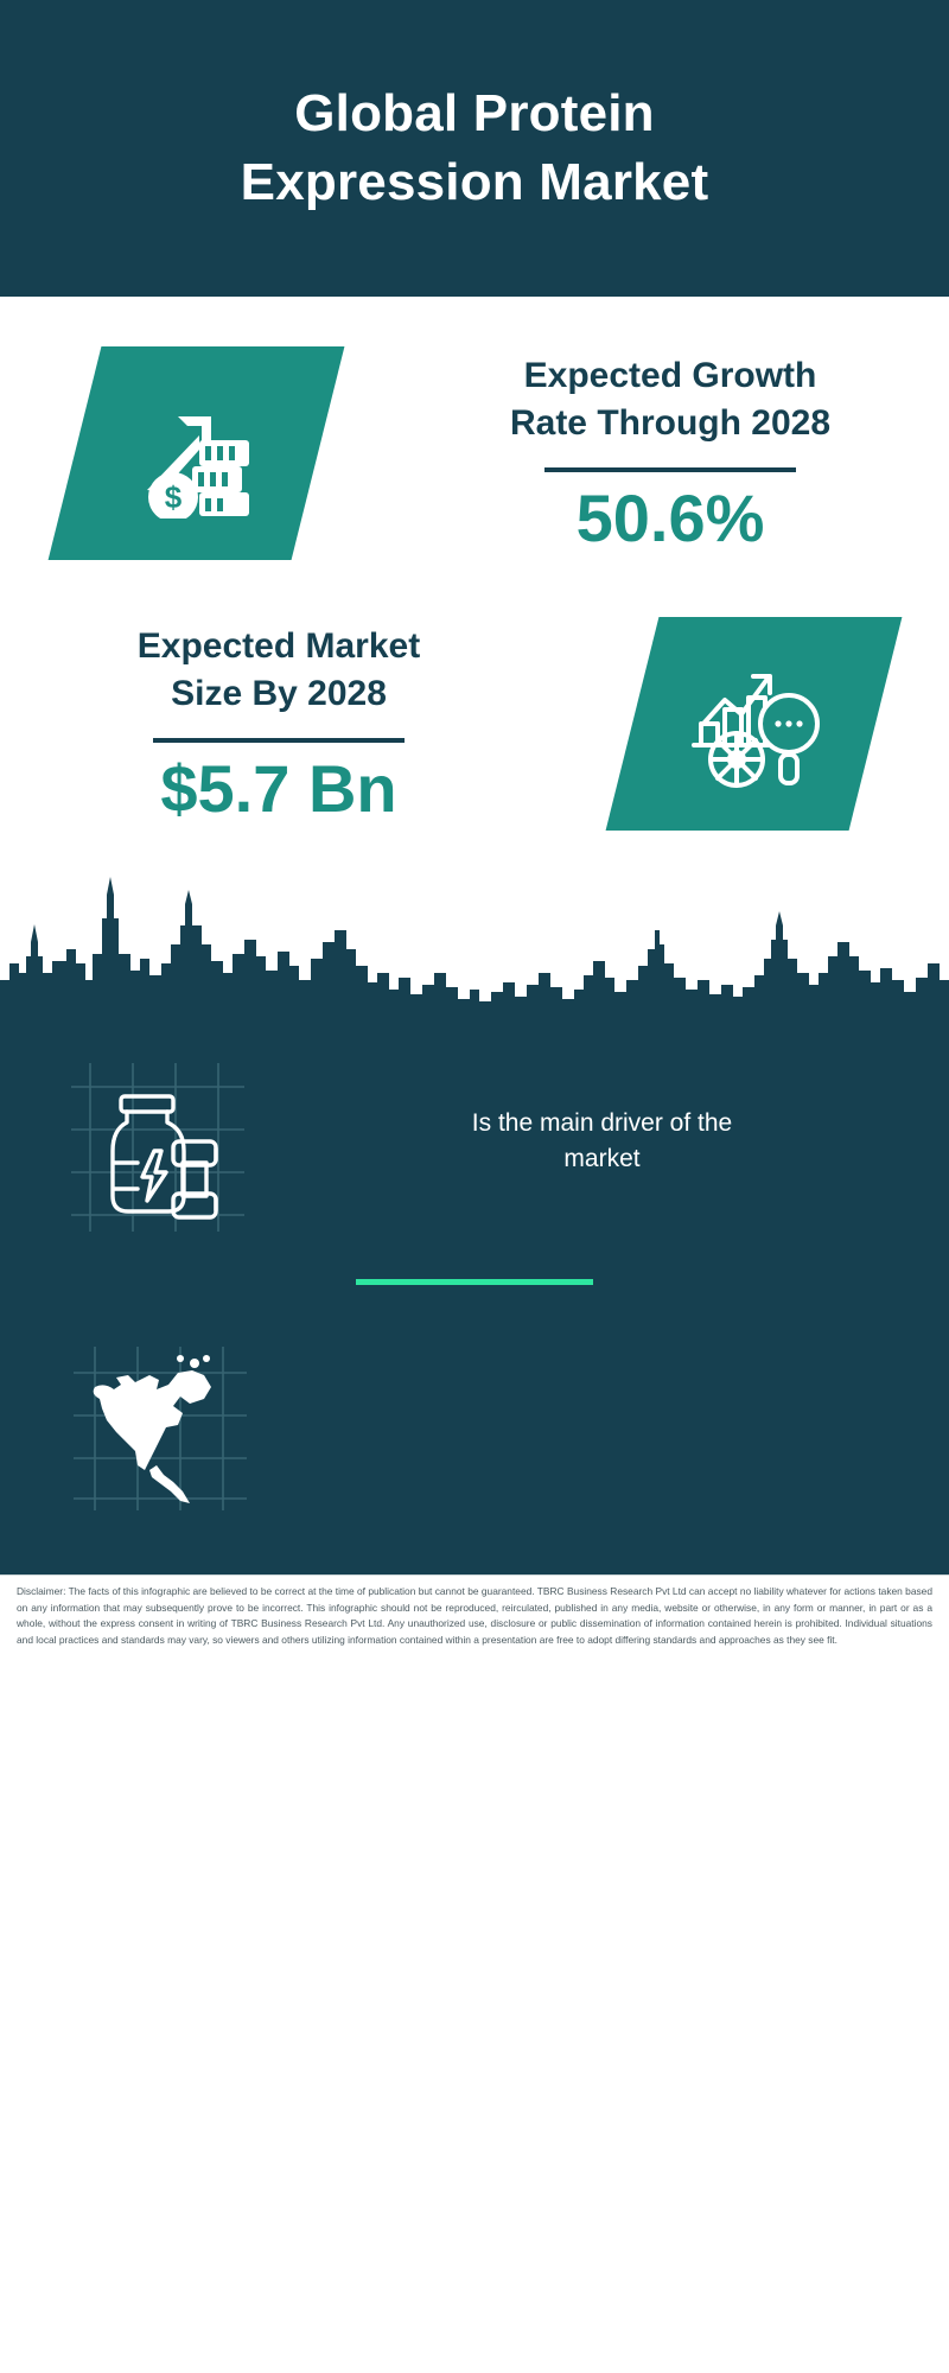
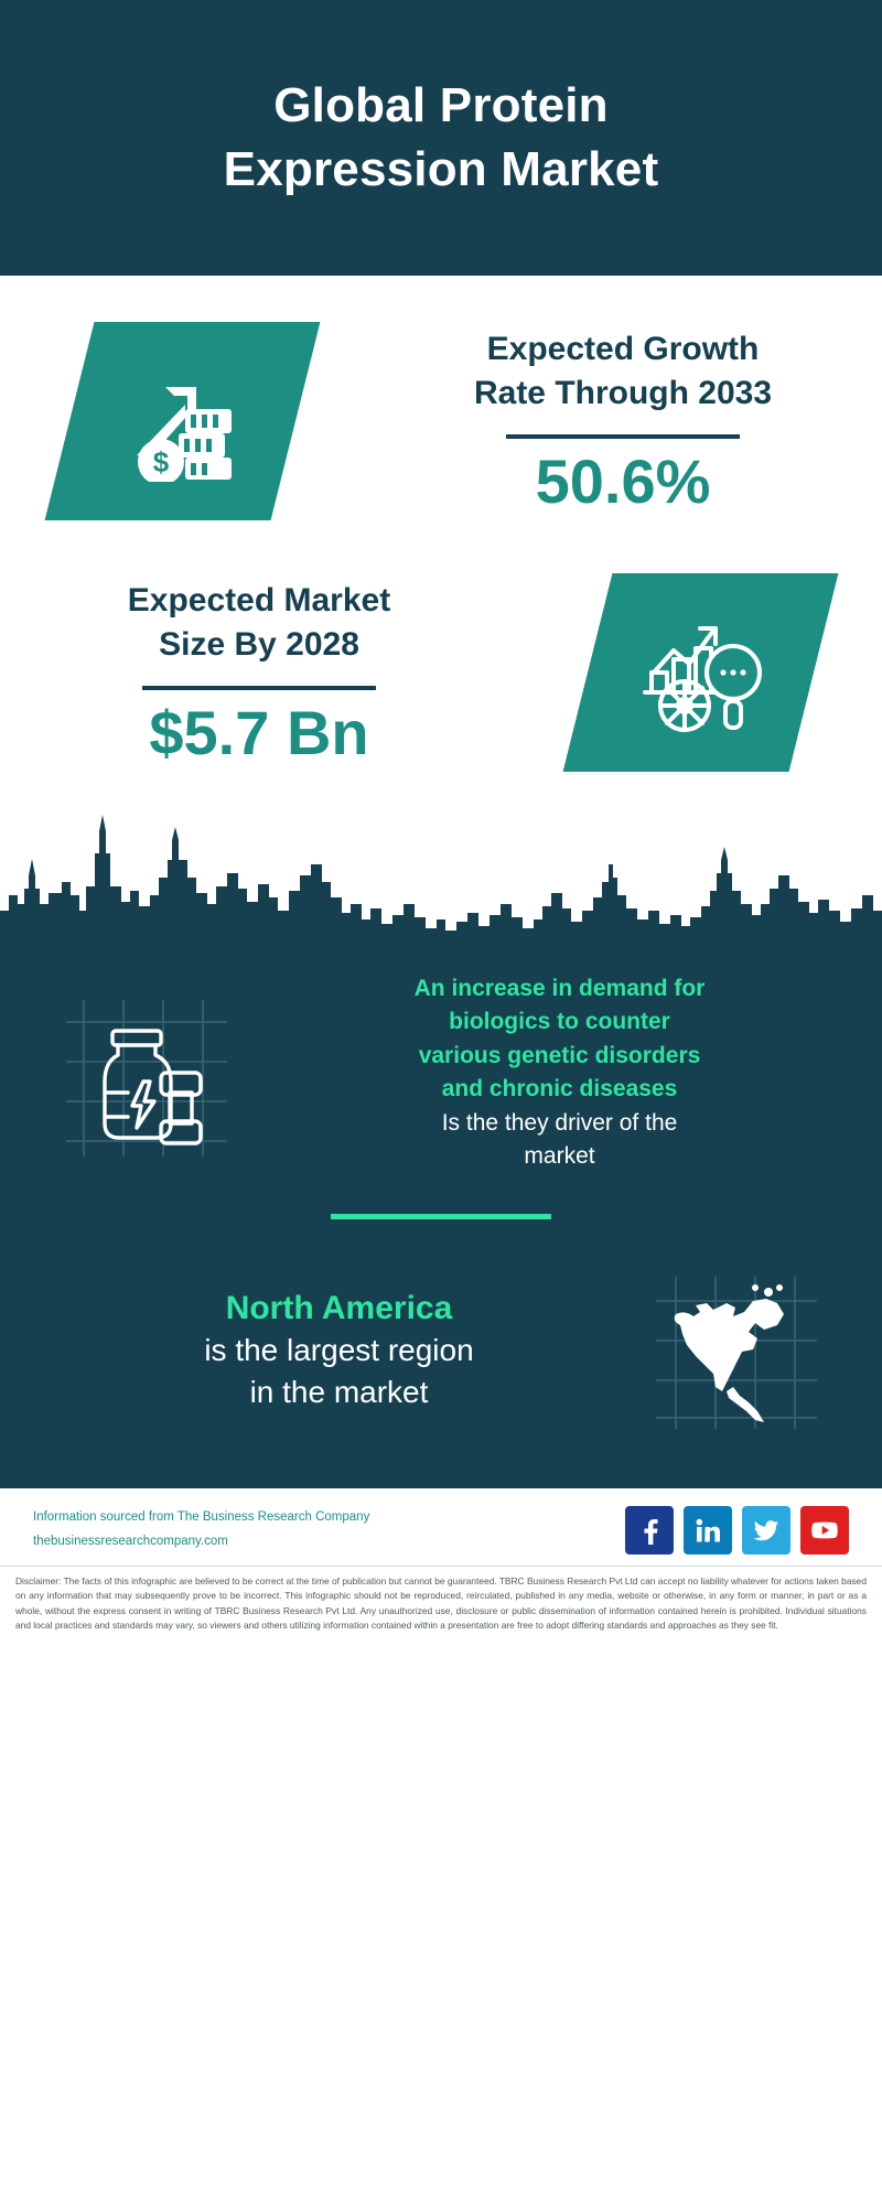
  Global Protein
  Expression Market
  Expected Growth
- Rate Through 2028
+ Rate Through 2033
  50.6%
  Expected Market
  Size By 2028
  $5.7 Bn
+ An increase in demand for
+ biologics to counter
+ various genetic disorders
+ and chronic diseases
- Is the main driver of the
+ Is the they driver of the
  market
+ North America
+ is the largest region
+ in the market
+ Information sourced from The Business Research Company
+ thebusinessresearchcompany.com
  Disclaimer: The facts of this infographic are believed to be correct at the time of publication but cannot be guaranteed. TBRC Business Research Pvt Ltd can accept no liability whatever for actions taken based on any information that may subsequently prove to be incorrect. This infographic should not be reproduced, reirculated, published in any media, website or otherwise, in any form or manner, in part or as a whole, without the express consent in writing of TBRC Business Research Pvt Ltd. Any unauthorized use, disclosure or public dissemination of information contained herein is prohibited. Individual situations and local practices and standards may vary, so viewers and others utilizing information contained within a presentation are free to adopt differing standards and approaches as they see fit.
